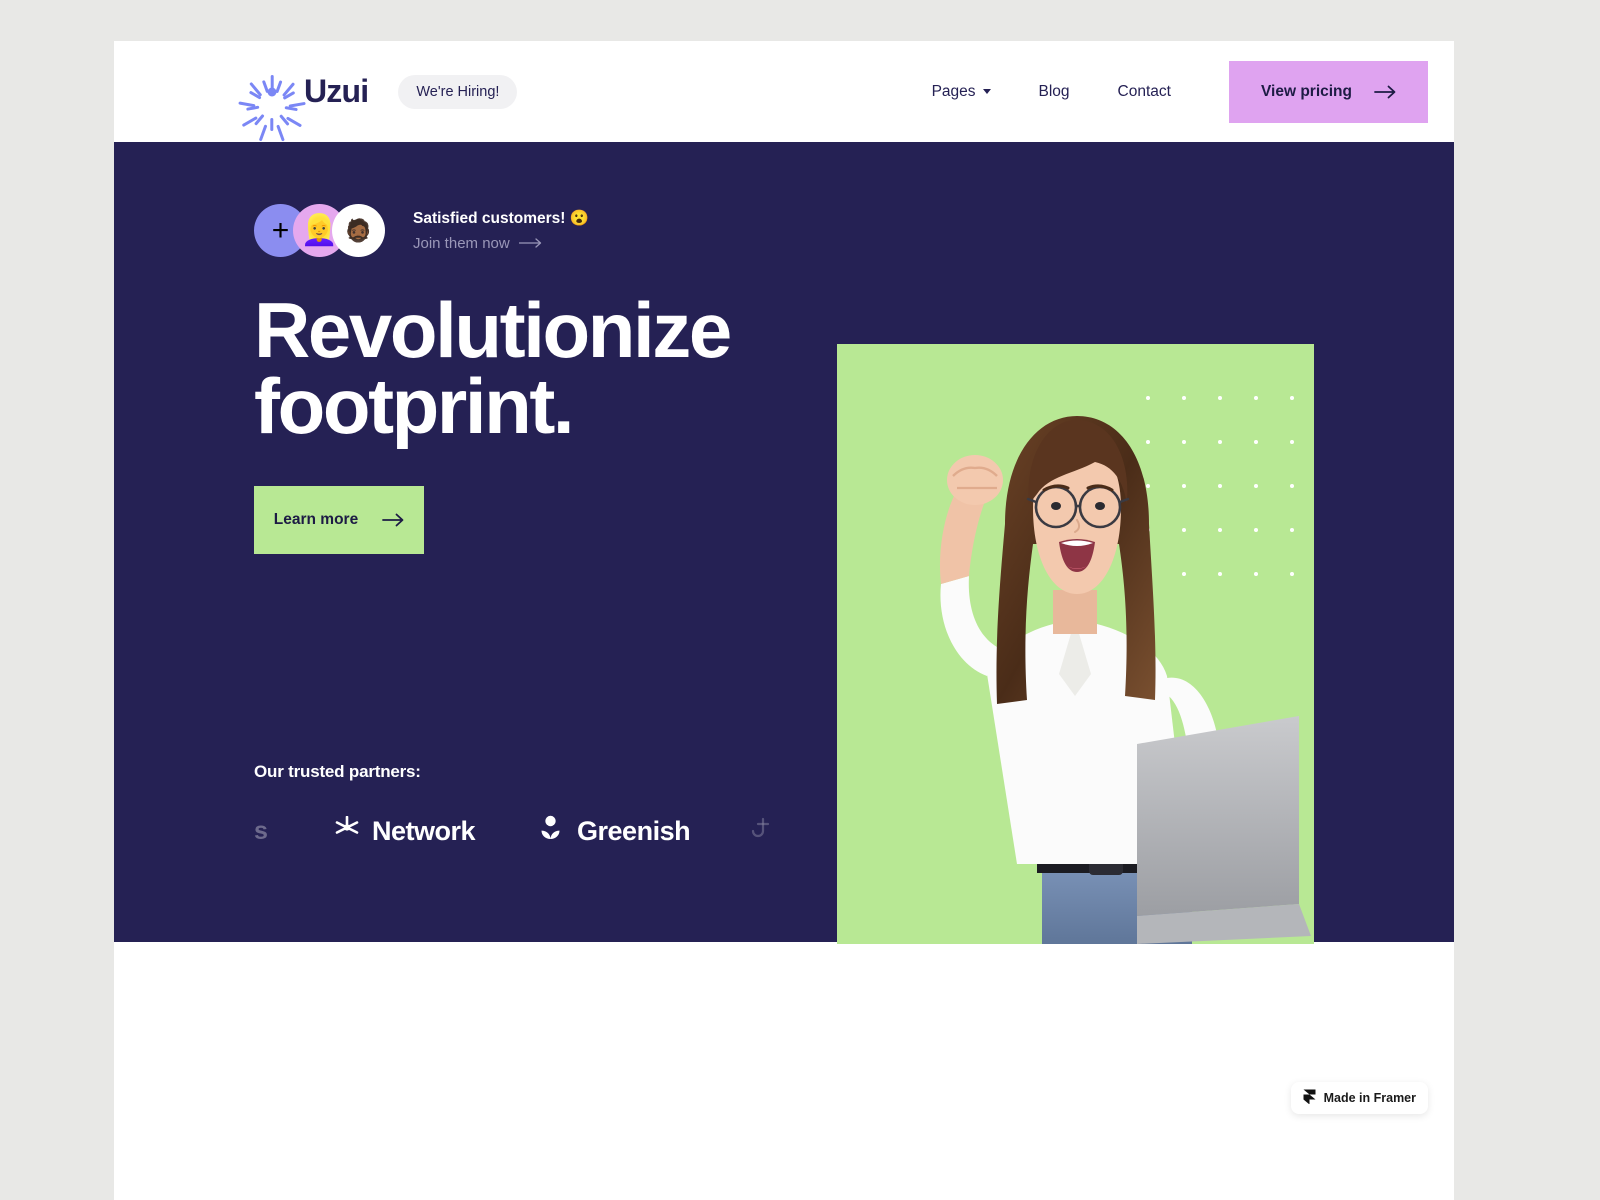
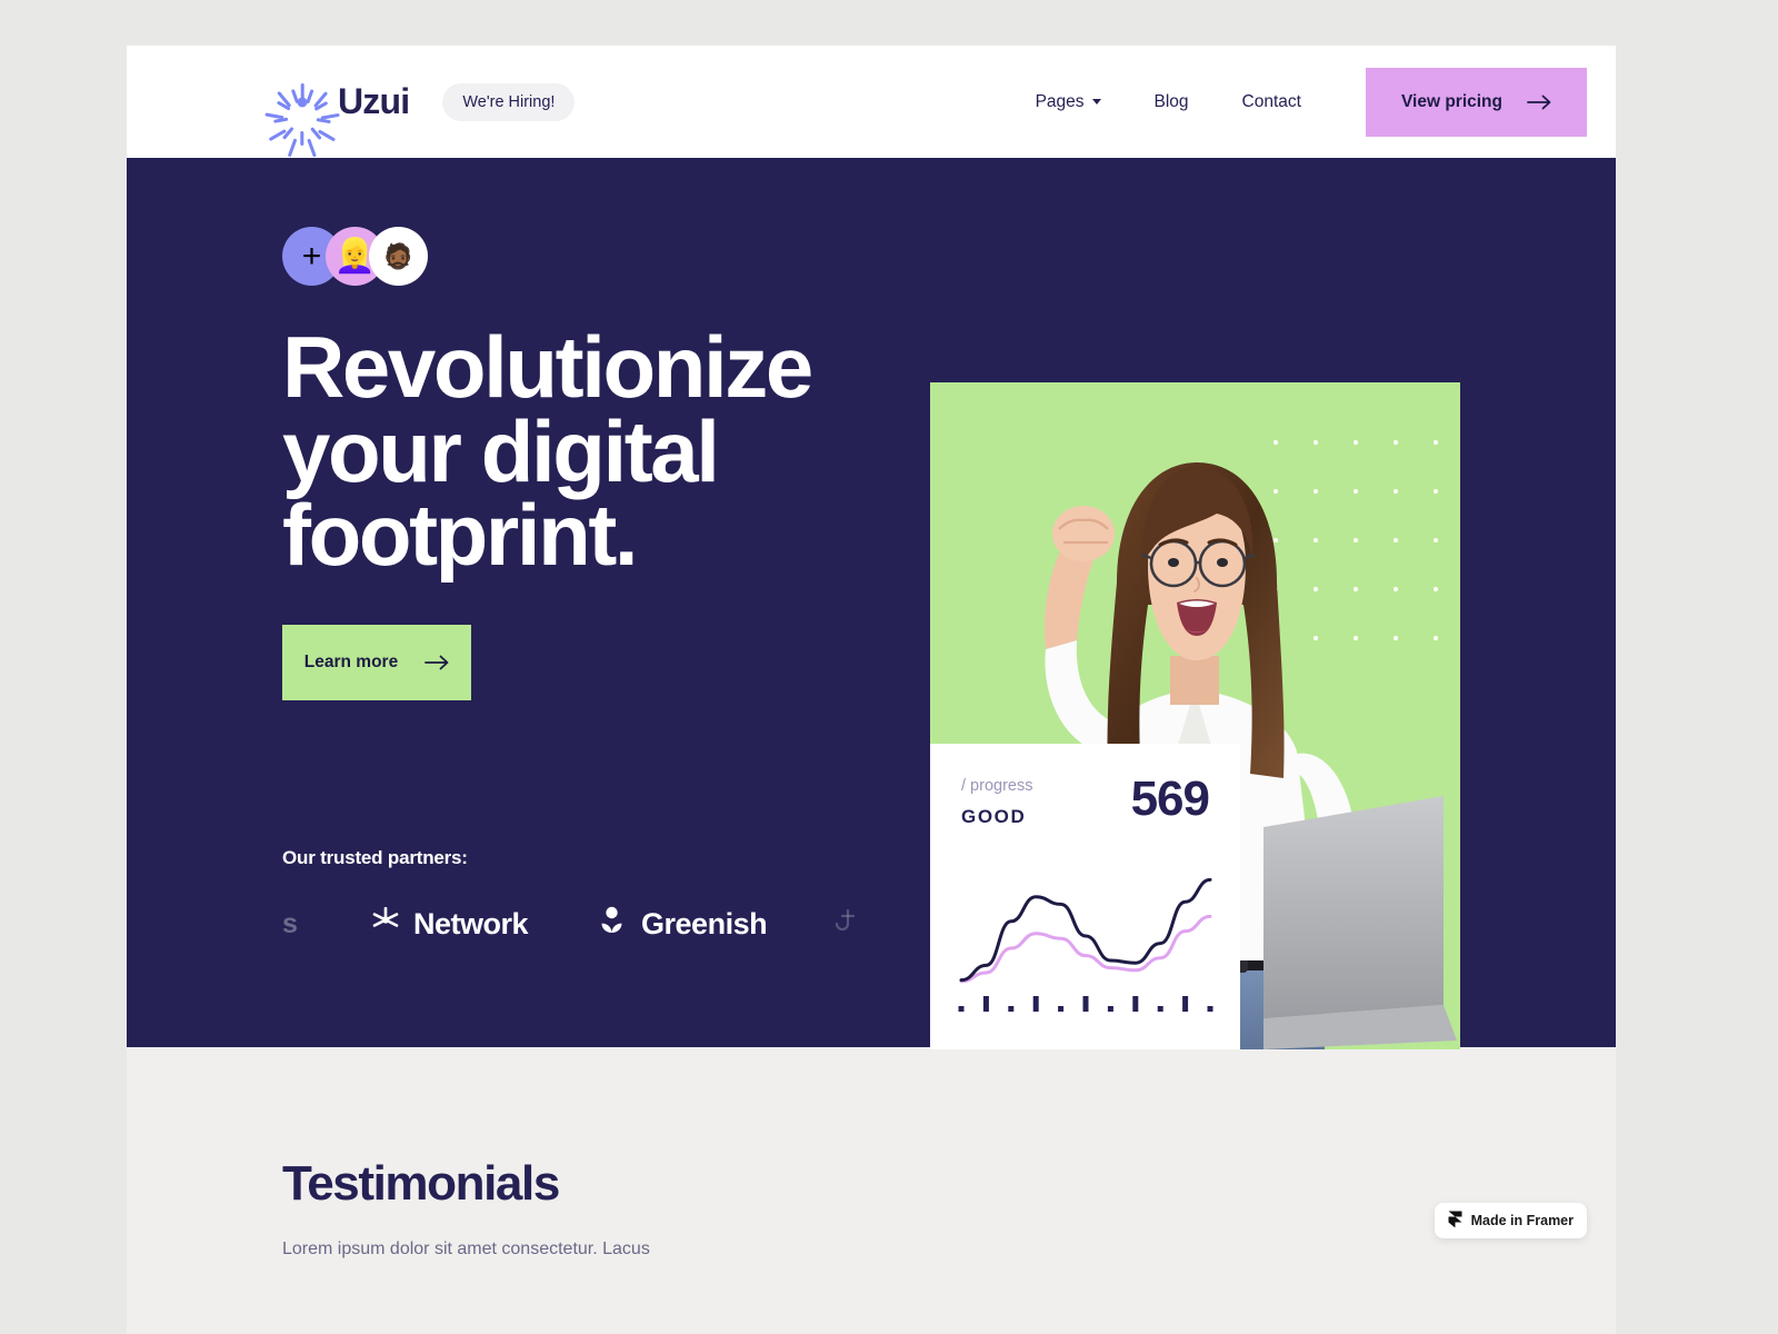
  Uzui
  We're Hiring!
  Pages
  Blog
  Contact
  View pricing
  +
  👱‍♀️
  🧔🏾
- Satisfied customers! 😮
- Join them now
  Revolutionize
+ your digital
  footprint.
  Learn more
  Our trusted partners:
  s
  Network
  Greenish
+ / progress
+ GOOD
+ 569
+ Testimonials
+ Lorem ipsum dolor sit amet consectetur. Lacus
  Made in Framer
